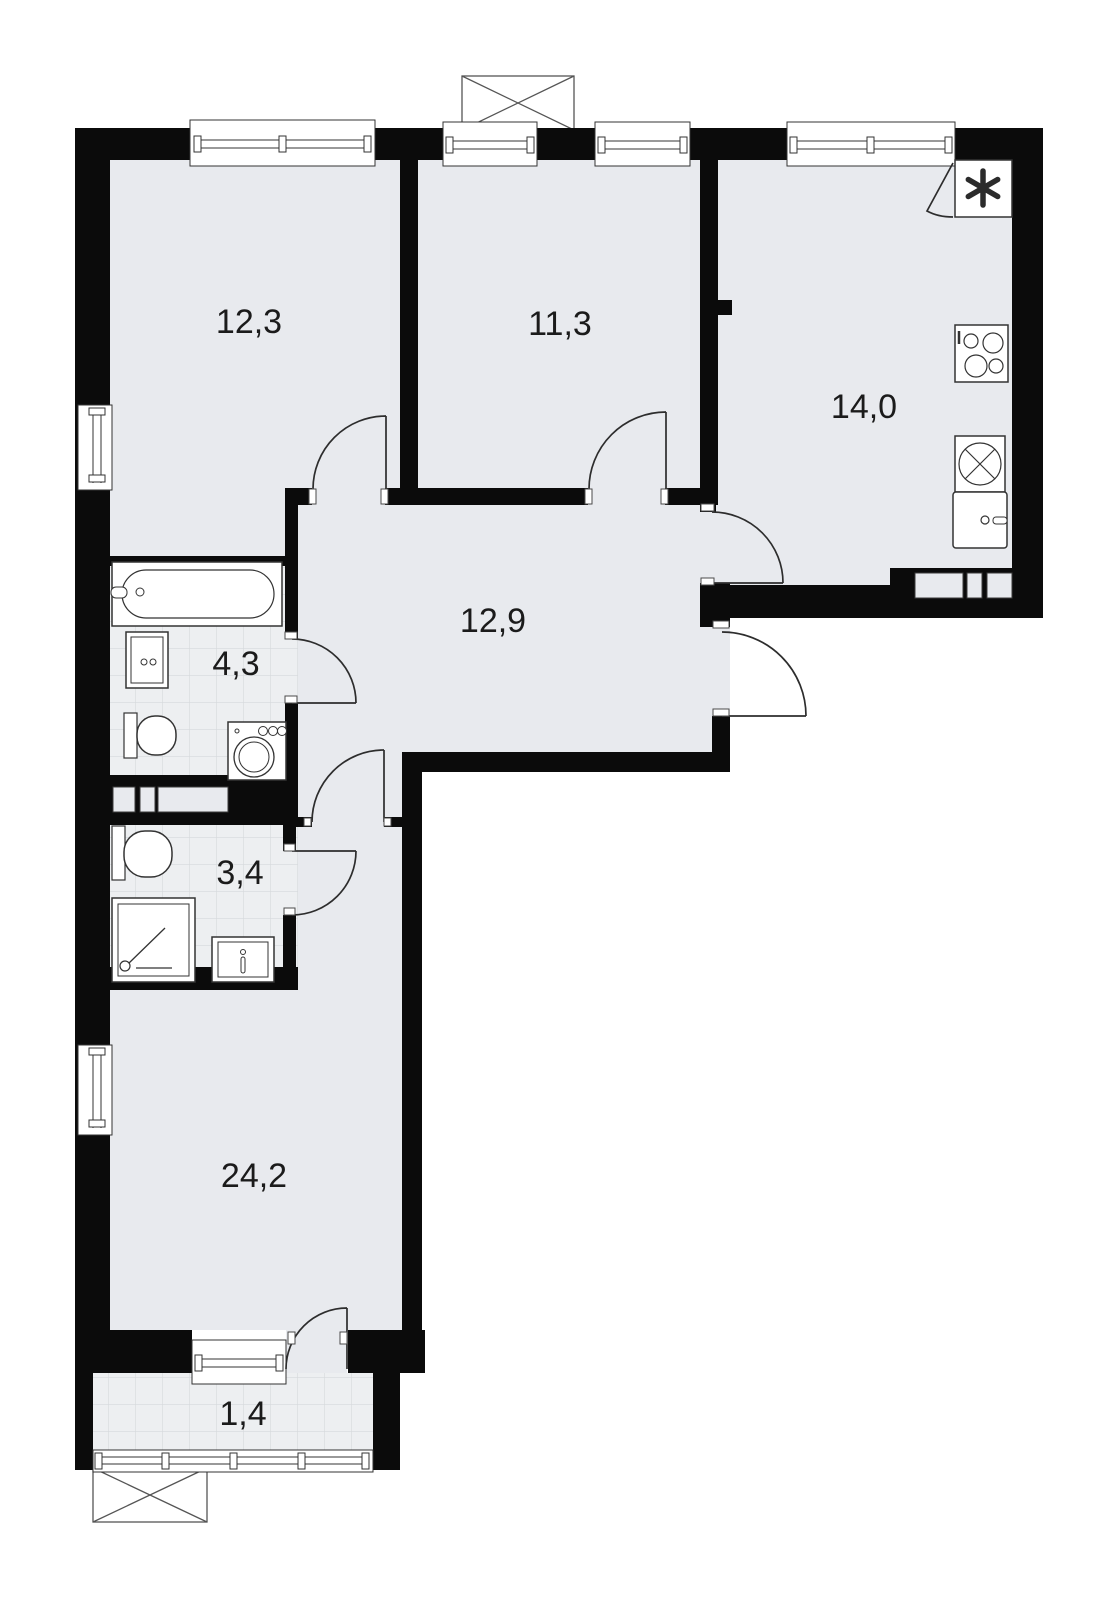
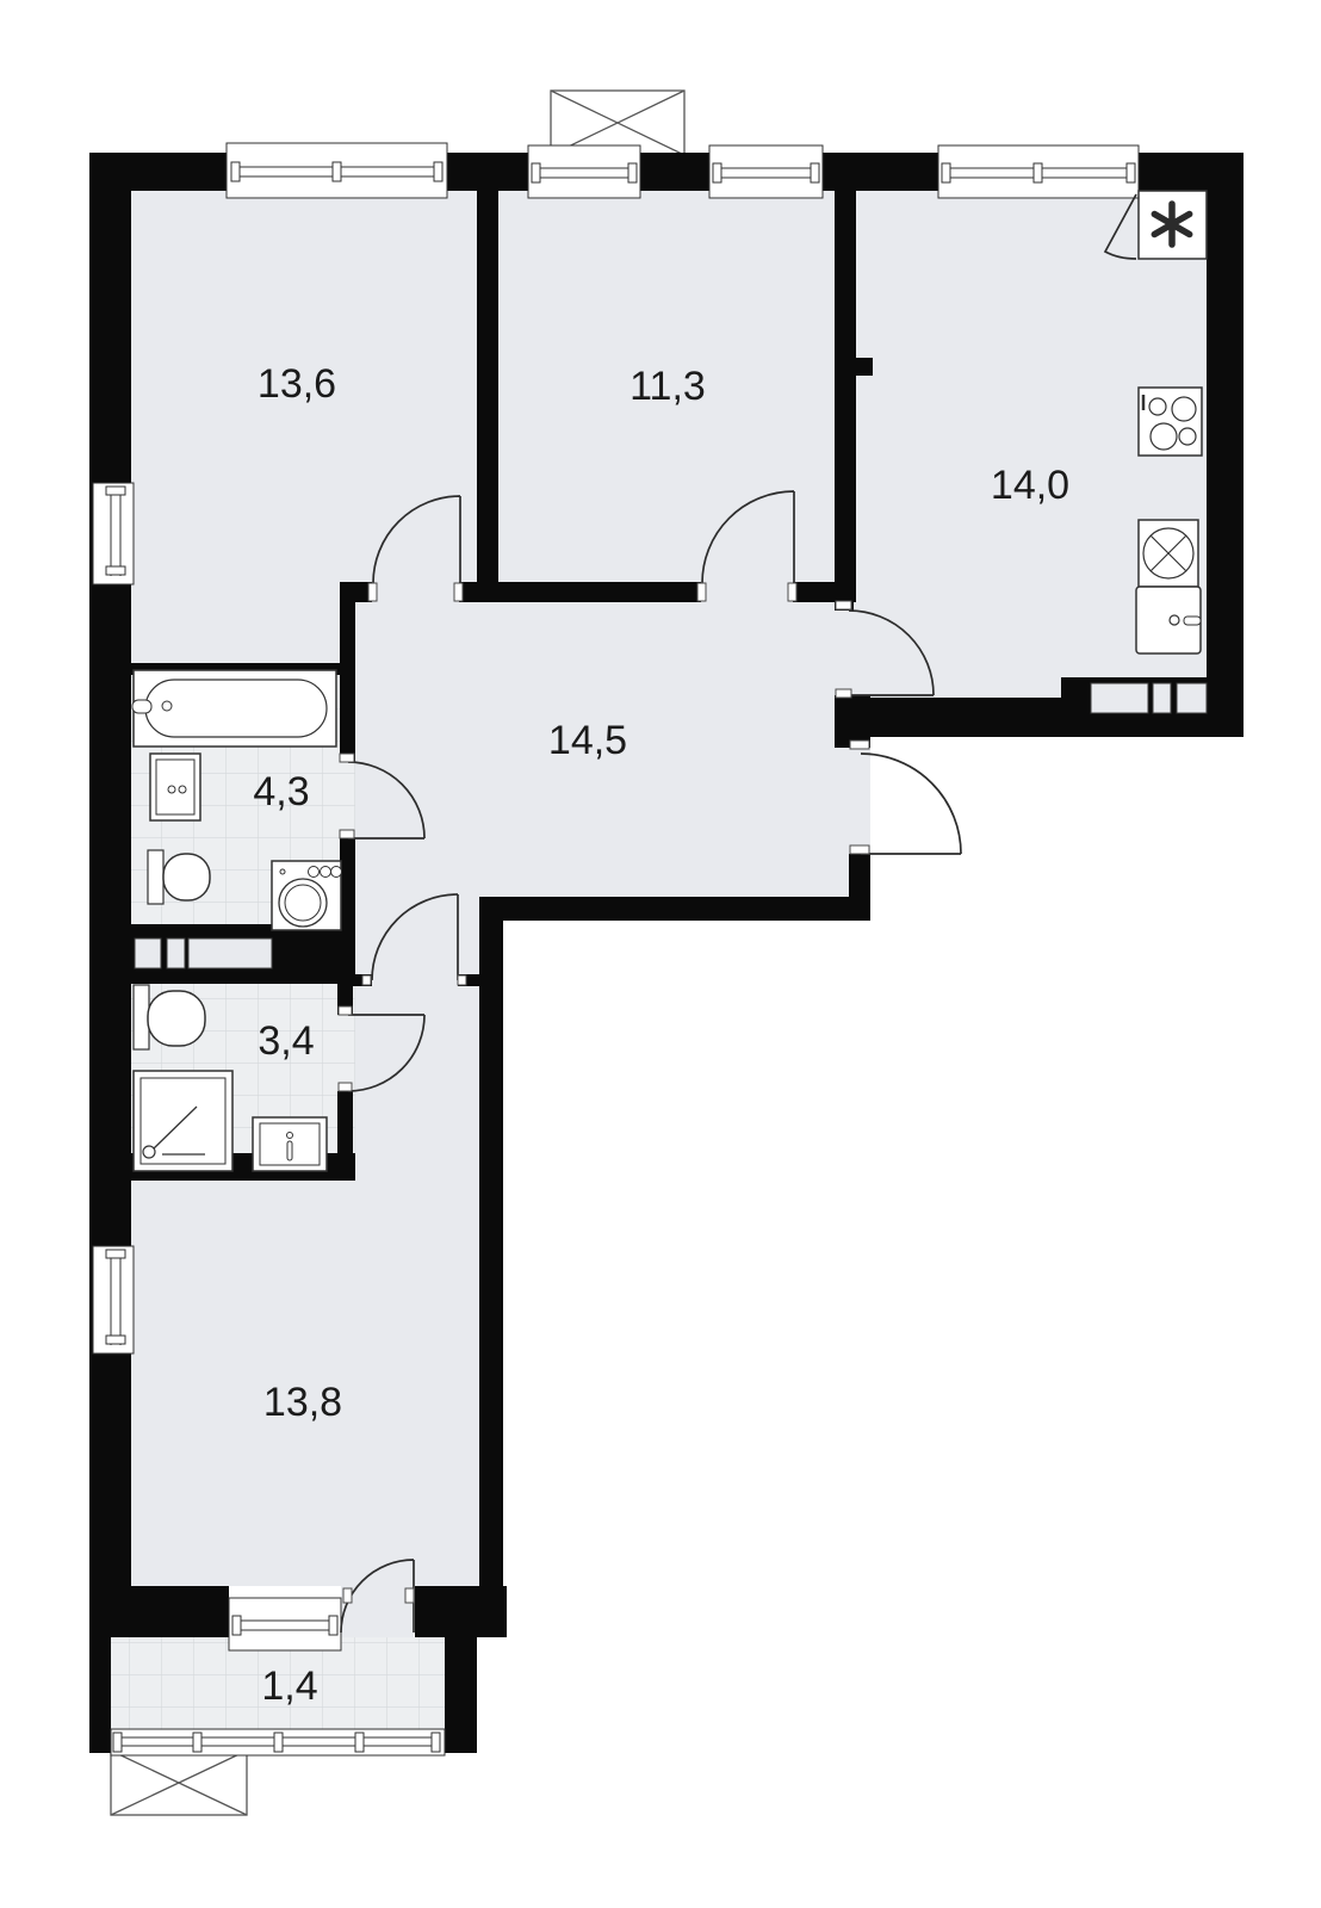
- 12,3
+ 13,6
  11,3
  14,0
- 12,9
+ 14,5
  4,3
  3,4
- 24,2
+ 13,8
  1,4
